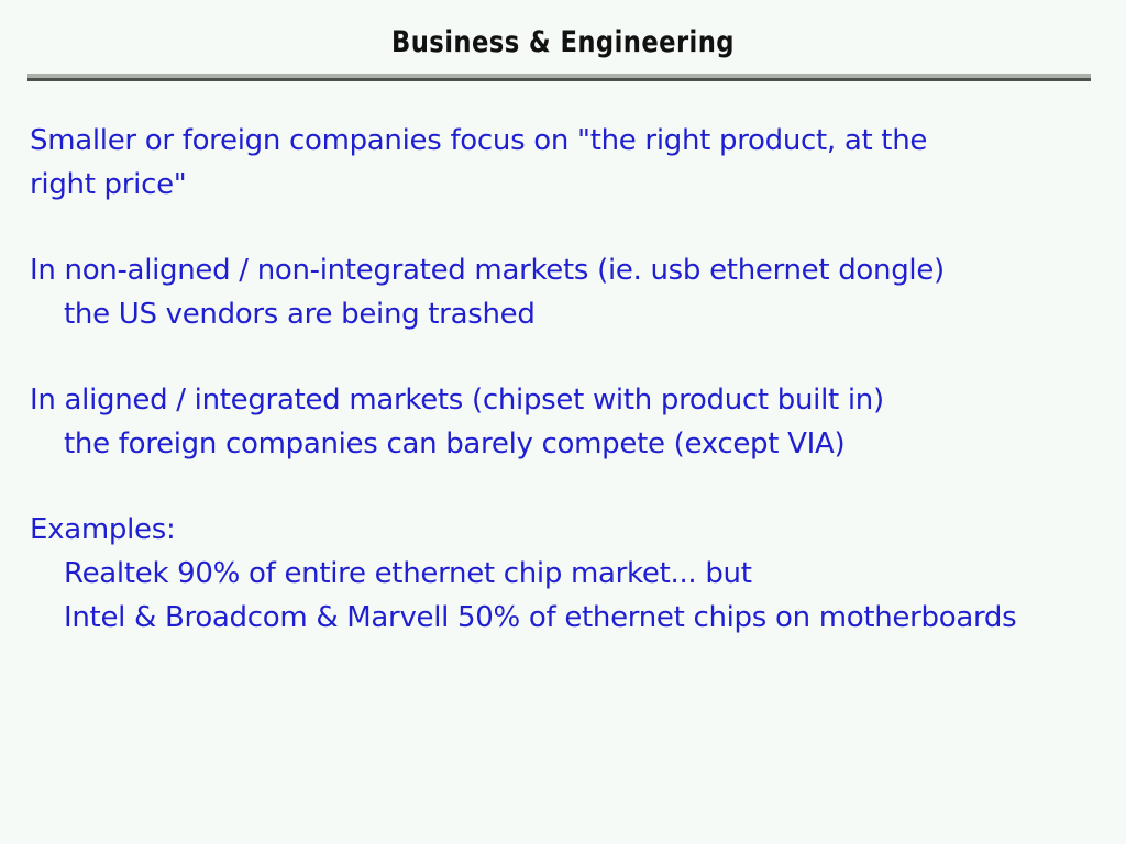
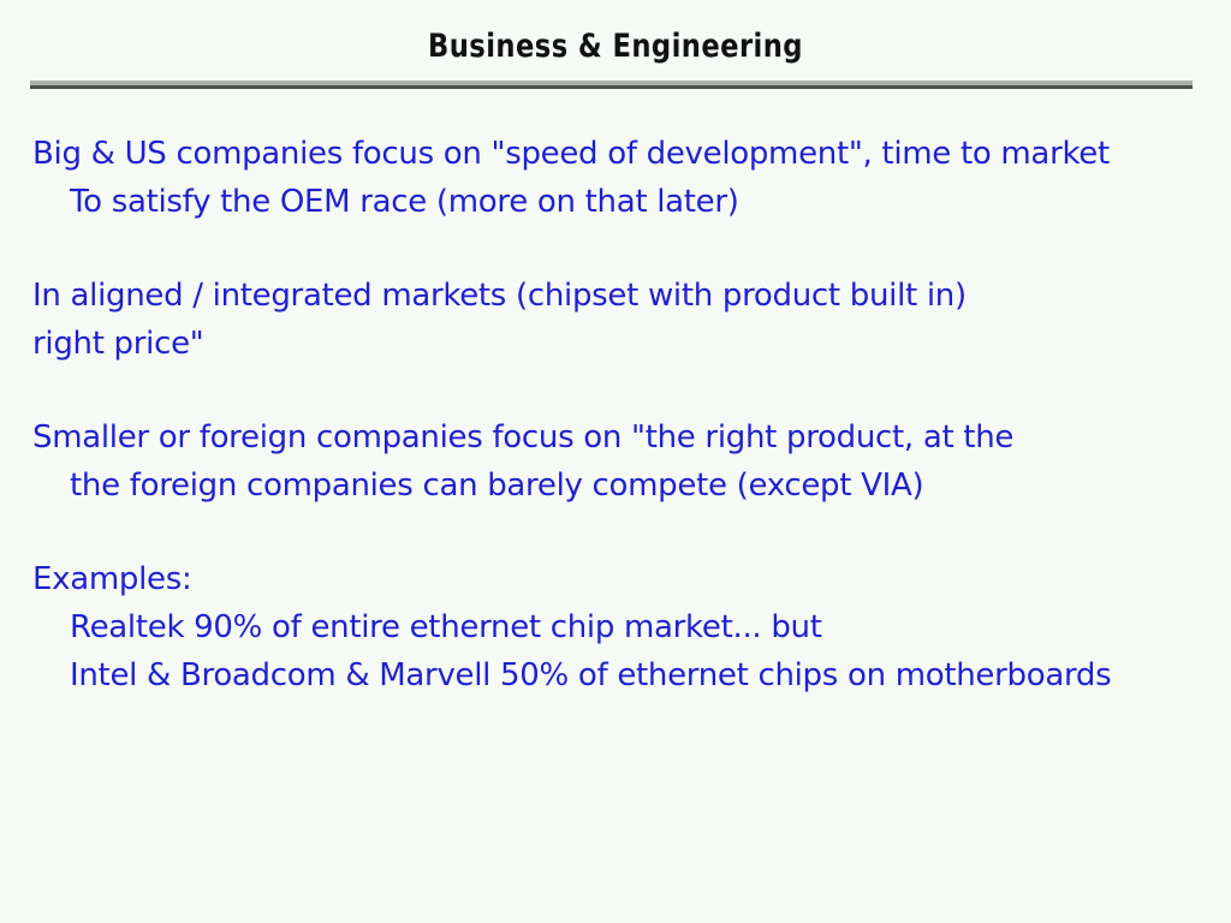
  Business & Engineering
+ Big & US companies focus on "speed of development", time to market
+ To satisfy the OEM race (more on that later)
- Smaller or foreign companies focus on "the right product, at the
+ In aligned / integrated markets (chipset with product built in)
  right price"
- In non-aligned / non-integrated markets (ie. usb ethernet dongle)
- the US vendors are being trashed
- In aligned / integrated markets (chipset with product built in)
+ Smaller or foreign companies focus on "the right product, at the
  the foreign companies can barely compete (except VIA)
  Examples:
  Realtek 90% of entire ethernet chip market... but
  Intel & Broadcom & Marvell 50% of ethernet chips on motherboards
